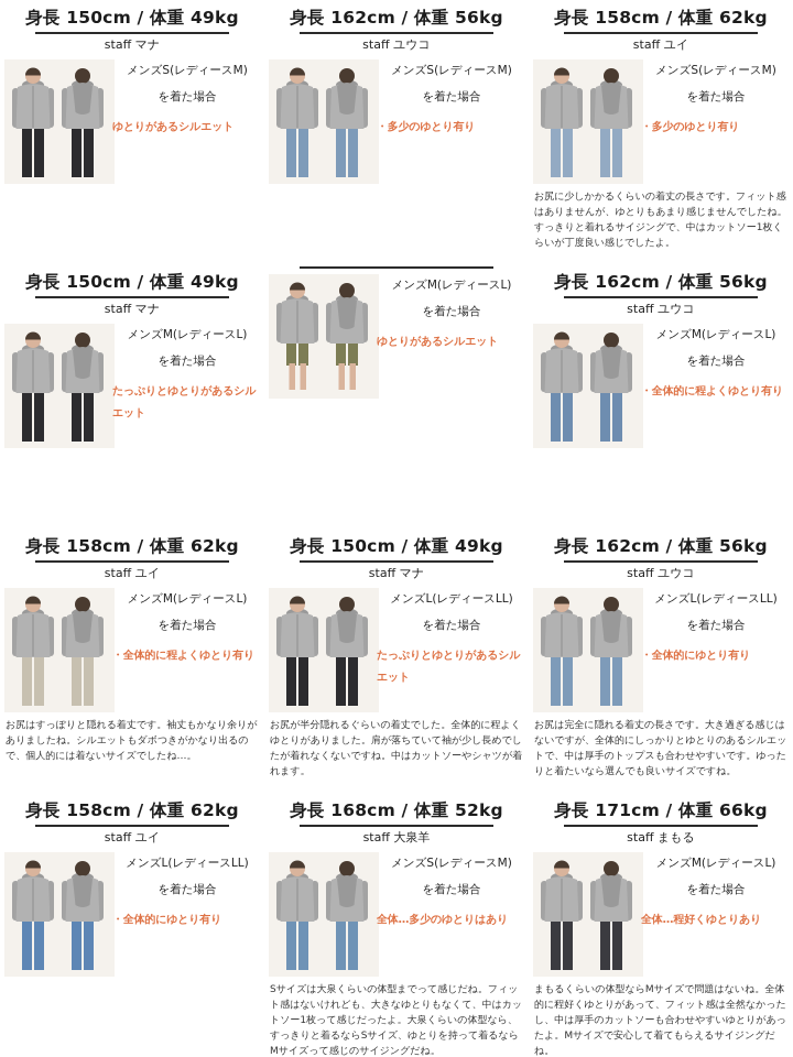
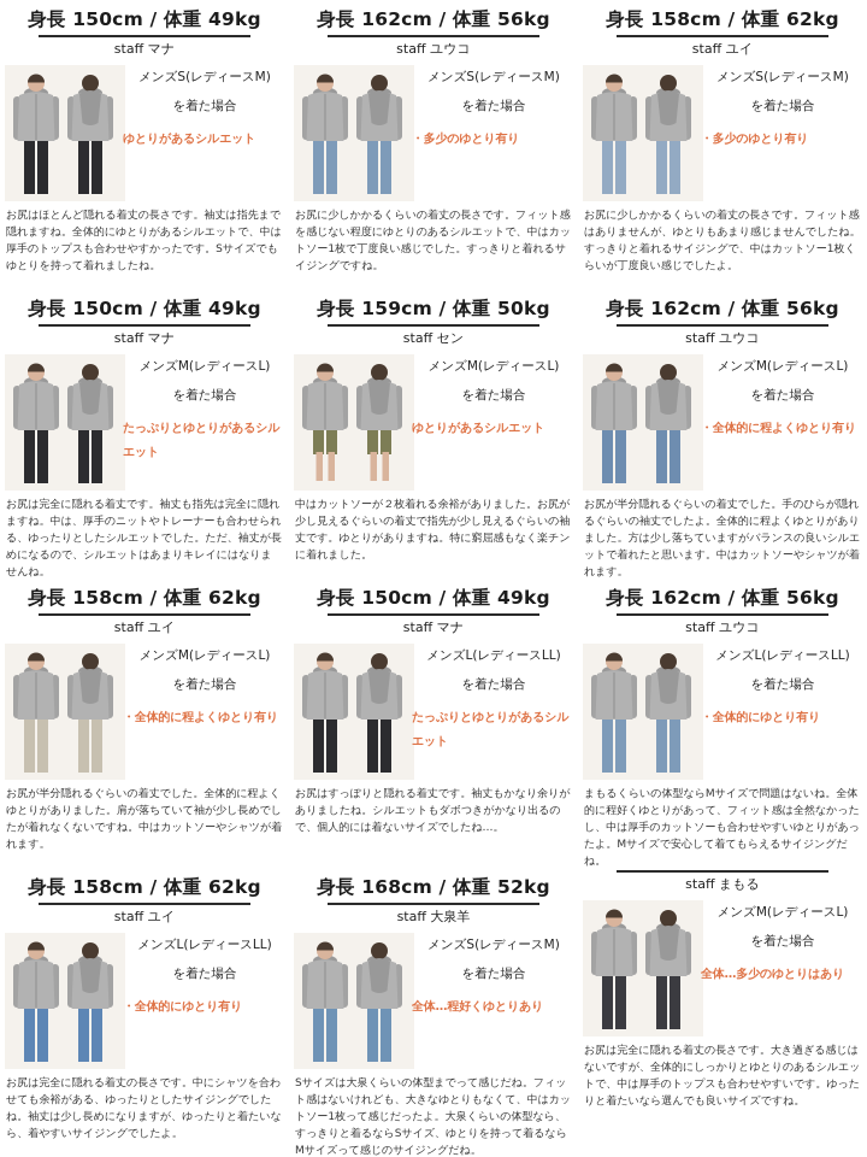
  身長 150cm / 体重 49kg
  staff マナ
  メンズS(レディースM)
  を着た場合
  ゆとりがあるシルエット
+ お尻はほとんど隠れる着丈の長さです。袖丈は指先まで隠れますね。全体的にゆとりがあるシルエットで、中は厚手のトップスも合わせやすかったです。Sサイズでもゆとりを持って着れましたね。
  身長 162cm / 体重 56kg
  staff ユウコ
  メンズS(レディースM)
  を着た場合
  ・多少のゆとり有り
+ お尻に少しかかるくらいの着丈の長さです。フィット感を感じない程度にゆとりのあるシルエットで、中はカットソー1枚で丁度良い感じでした。すっきりと着れるサイジングですね。
  身長 158cm / 体重 62kg
  staff ユイ
  メンズS(レディースM)
  を着た場合
  ・多少のゆとり有り
  お尻に少しかかるくらいの着丈の長さです。フィット感はありませんが、ゆとりもあまり感じませんでしたね。すっきりと着れるサイジングで、中はカットソー1枚くらいが丁度良い感じでしたよ。
  身長 150cm / 体重 49kg
  staff マナ
  メンズM(レディースL)
  を着た場合
  たっぷりとゆとりがあるシルエット
+ お尻は完全に隠れる着丈です。袖丈も指先は完全に隠れますね。中は、厚手のニットやトレーナーも合わせられる、ゆったりとしたシルエットでした。ただ、袖丈が長めになるので、シルエットはあまりキレイにはなりませんね。
+ 身長 159cm / 体重 50kg
+ staff セン
  メンズM(レディースL)
  を着た場合
  ゆとりがあるシルエット
+ 中はカットソーが２枚着れる余裕がありました。お尻が少し見えるぐらいの着丈で指先が少し見えるぐらいの袖丈です。ゆとりがありますね。特に窮屈感もなく楽チンに着れました。
  身長 162cm / 体重 56kg
  staff ユウコ
  メンズM(レディースL)
  を着た場合
  ・全体的に程よくゆとり有り
+ お尻が半分隠れるぐらいの着丈でした。手のひらが隠れるぐらいの袖丈でしたよ。全体的に程よくゆとりがありました。方は少し落ちていますがバランスの良いシルエットで着れたと思います。中はカットソーやシャツが着れます。
  身長 158cm / 体重 62kg
  staff ユイ
  メンズM(レディースL)
  を着た場合
  ・全体的に程よくゆとり有り
- お尻はすっぽりと隠れる着丈です。袖丈もかなり余りがありましたね。シルエットもダボつきがかなり出るので、個人的には着ないサイズでしたね…。
+ お尻が半分隠れるぐらいの着丈でした。全体的に程よくゆとりがありました。肩が落ちていて袖が少し長めでしたが着れなくないですね。中はカットソーやシャツが着れます。
  身長 150cm / 体重 49kg
  staff マナ
  メンズL(レディースLL)
  を着た場合
  たっぷりとゆとりがあるシルエット
- お尻が半分隠れるぐらいの着丈でした。全体的に程よくゆとりがありました。肩が落ちていて袖が少し長めでしたが着れなくないですね。中はカットソーやシャツが着れます。
+ お尻はすっぽりと隠れる着丈です。袖丈もかなり余りがありましたね。シルエットもダボつきがかなり出るので、個人的には着ないサイズでしたね…。
  身長 162cm / 体重 56kg
  staff ユウコ
  メンズL(レディースLL)
  を着た場合
  ・全体的にゆとり有り
- お尻は完全に隠れる着丈の長さです。大き過ぎる感じはないですが、全体的にしっかりとゆとりのあるシルエットで、中は厚手のトップスも合わせやすいです。ゆったりと着たいなら選んでも良いサイズですね。
+ まもるくらいの体型ならMサイズで問題はないね。全体的に程好くゆとりがあって、フィット感は全然なかったし、中は厚手のカットソーも合わせやすいゆとりがあったよ。Mサイズで安心して着てもらえるサイジングだね。
  身長 158cm / 体重 62kg
  staff ユイ
  メンズL(レディースLL)
  を着た場合
  ・全体的にゆとり有り
+ お尻は完全に隠れる着丈の長さです。中にシャツを合わせても余裕がある、ゆったりとしたサイジングでしたね。袖丈は少し長めになりますが、ゆったりと着たいなら、着やすいサイジングでしたよ。
  身長 168cm / 体重 52kg
  staff 大泉羊
  メンズS(レディースM)
  を着た場合
- 全体…多少のゆとりはあり
+ 全体…程好くゆとりあり
  Sサイズは大泉くらいの体型までって感じだね。フィット感はないけれども、大きなゆとりもなくて、中はカットソー1枚って感じだったよ。大泉くらいの体型なら、すっきりと着るならSサイズ、ゆとりを持って着るならMサイズって感じのサイジングだね。
- 身長 171cm / 体重 66kg
  staff まもる
  メンズM(レディースL)
  を着た場合
- 全体…程好くゆとりあり
+ 全体…多少のゆとりはあり
- まもるくらいの体型ならMサイズで問題はないね。全体的に程好くゆとりがあって、フィット感は全然なかったし、中は厚手のカットソーも合わせやすいゆとりがあったよ。Mサイズで安心して着てもらえるサイジングだね。
+ お尻は完全に隠れる着丈の長さです。大き過ぎる感じはないですが、全体的にしっかりとゆとりのあるシルエットで、中は厚手のトップスも合わせやすいです。ゆったりと着たいなら選んでも良いサイズですね。
